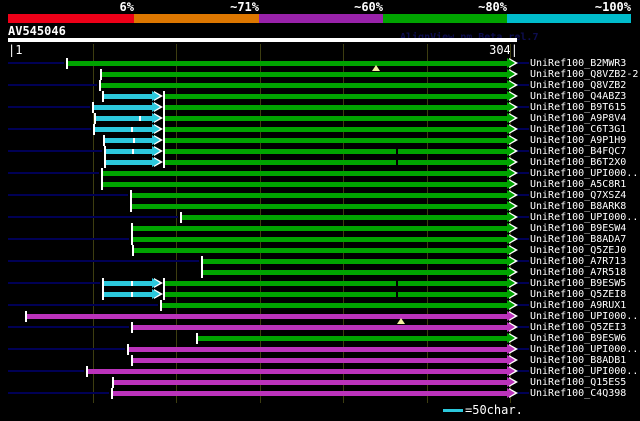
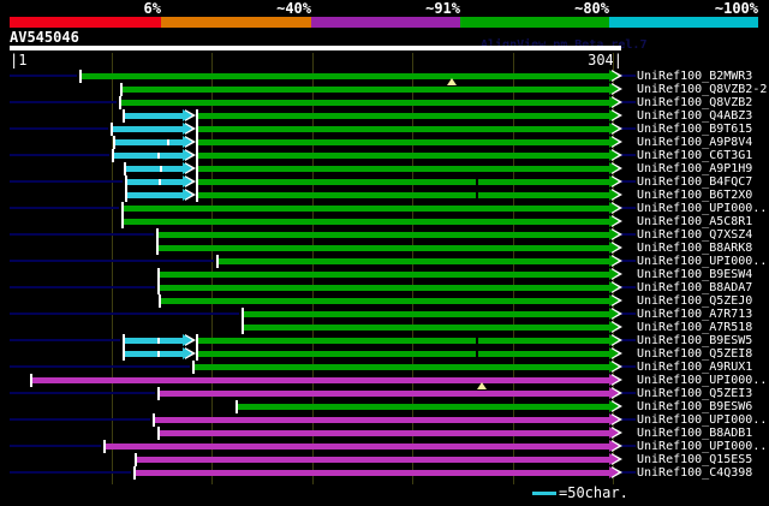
  6%
- ~71%
+ ~40%
- ~60%
+ ~91%
  ~80%
  ~100%
  AV545046
  |1
  304|
  UniRef100_B2MWR3
  UniRef100_Q8VZB2-2
  UniRef100_Q8VZB2
  UniRef100_Q4ABZ3
  UniRef100_B9T615
  UniRef100_A9P8V4
  UniRef100_C6T3G1
  UniRef100_A9P1H9
  UniRef100_B4FQC7
  UniRef100_B6T2X0
  UniRef100_UPI000..
  UniRef100_A5C8R1
  UniRef100_Q7XSZ4
  UniRef100_B8ARK8
  UniRef100_UPI000..
  UniRef100_B9ESW4
  UniRef100_B8ADA7
  UniRef100_Q5ZEJ0
  UniRef100_A7R713
  UniRef100_A7R518
  UniRef100_B9ESW5
  UniRef100_Q5ZEI8
  UniRef100_A9RUX1
  UniRef100_UPI000..
  UniRef100_Q5ZEI3
  UniRef100_B9ESW6
  UniRef100_UPI000..
  UniRef100_B8ADB1
  UniRef100_UPI000..
  UniRef100_Q15ES5
  UniRef100_C4Q398
  =50char.
